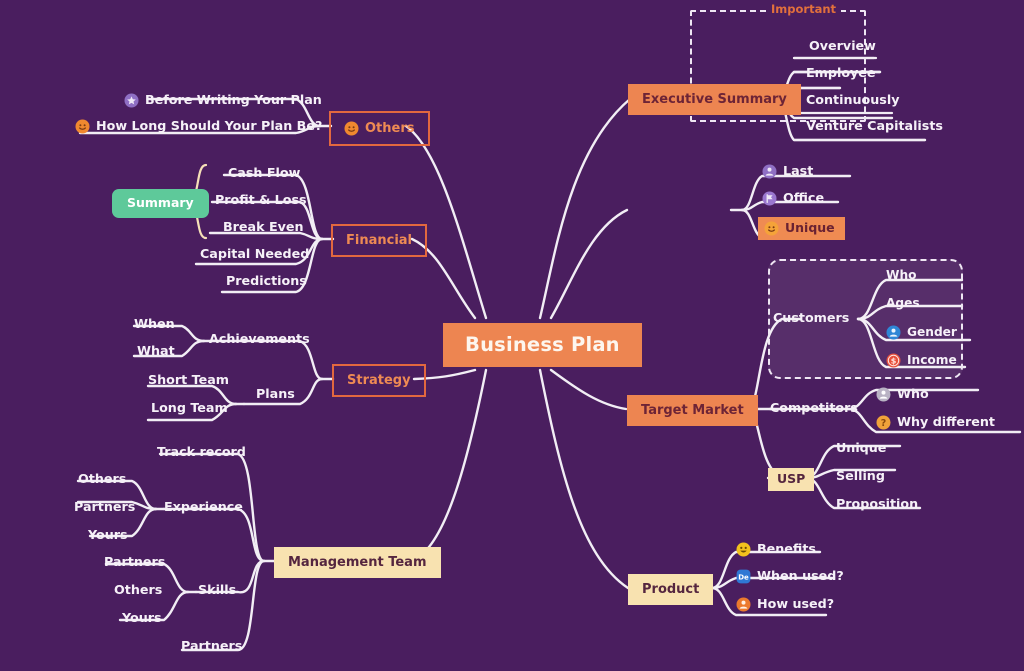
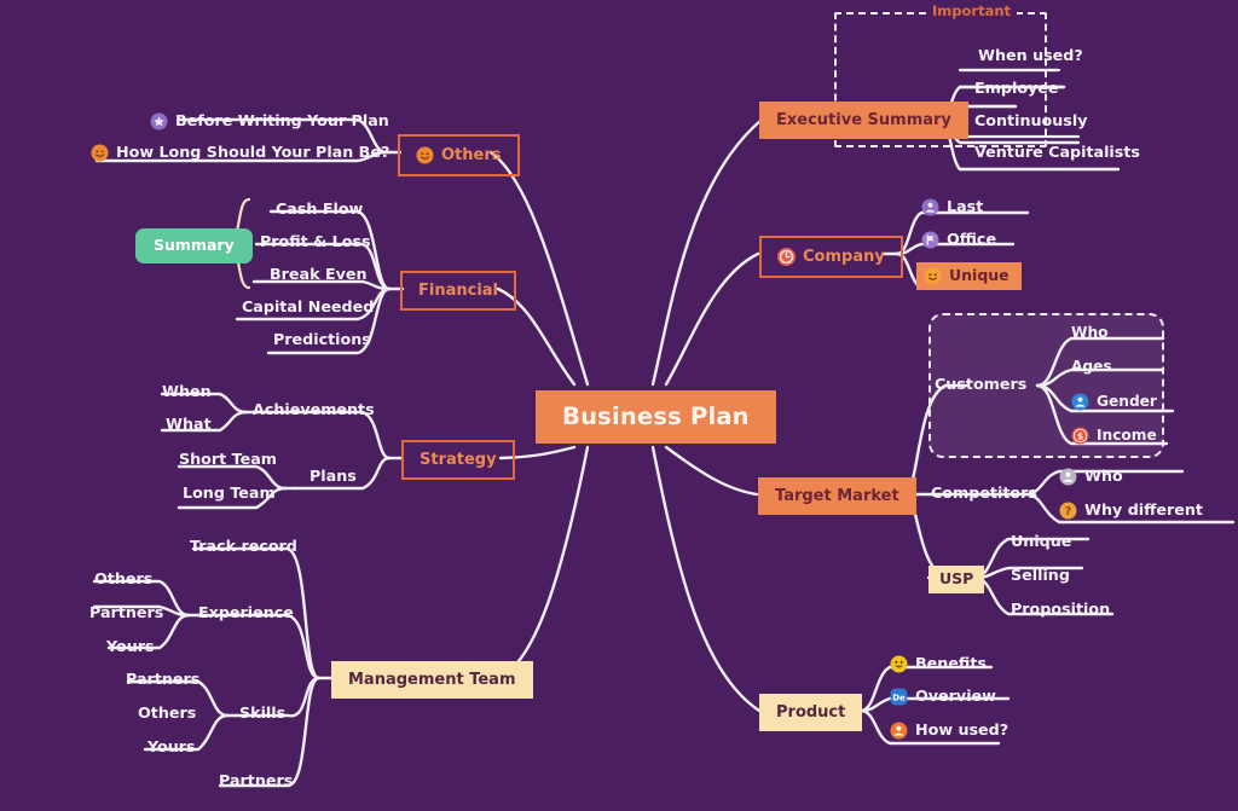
  Important
  Business Plan
  Executive Summary
- Overview
+ When used?
  Employee
  Continuously
  Venture Capitalists
+ Company
  Last
  Office
  Unique
  Target Market
  Customers
  Who
  Ages
  Gender
  $
  Income
  Competitors
  Who
  ?
  Why different
  USP
  Unique
  Selling
  Proposition
  Product
  Benefits
  De
- When used?
+ Overview
  How used?
  Others
  Before Writing Your Plan
  How Long Should Your Plan Be?
  Financial
  Summary
  Cash Flow
  Profit & Loss
  Break Even
  Capital Needed
  Predictions
  Strategy
  Achievements
  When
  What
  Plans
  Short Team
  Long Team
  Management Team
  Track record
  Experience
  Others
  Partners
  Yours
  Skills
  Partners
  Others
  Yours
  Partners
